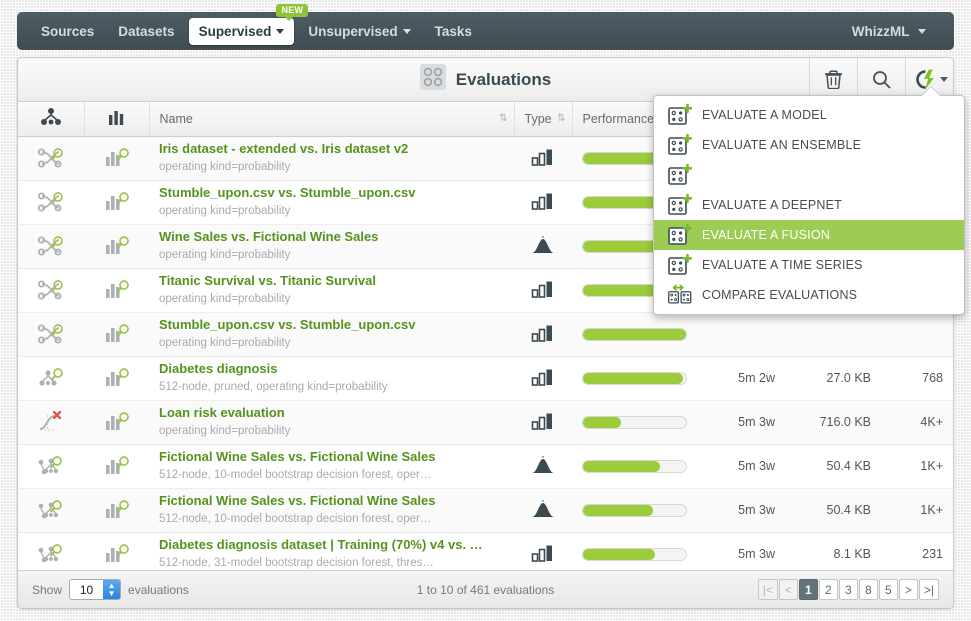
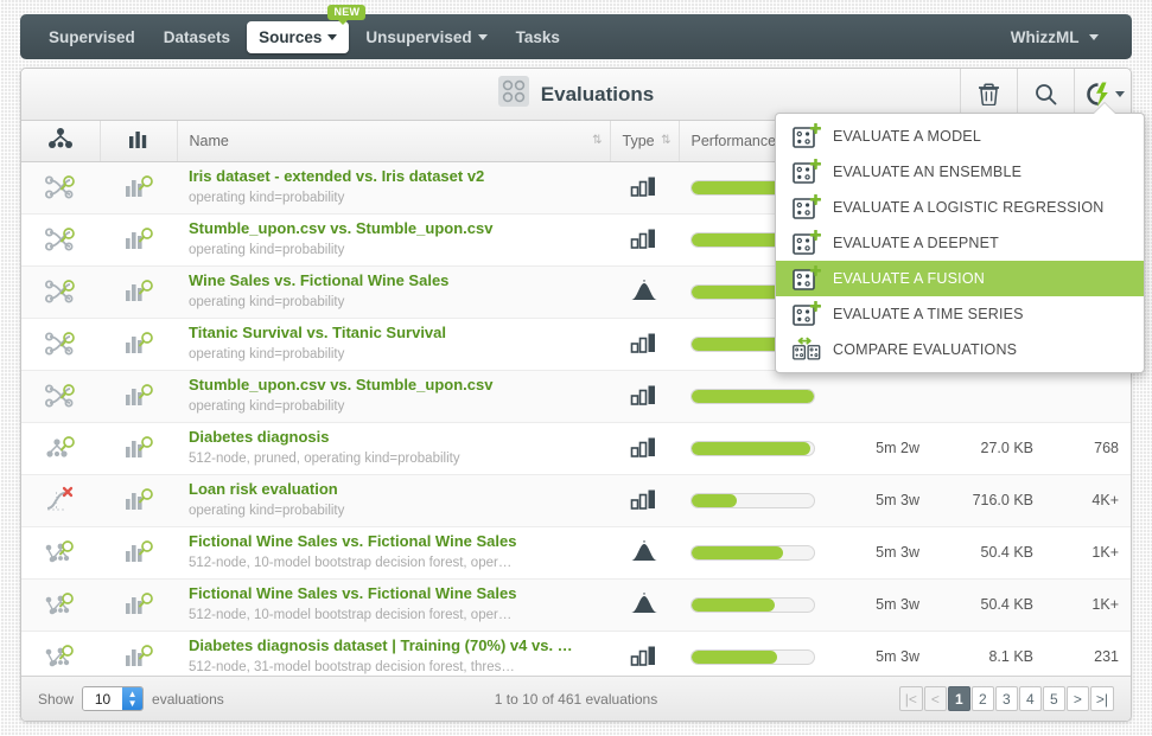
- Sources
+ Supervised
  Datasets
- Supervised
+ Sources
  NEW
  Unsupervised
  Tasks
  WhizzML
  Evaluations
  		Name ⇅	Type ⇅	Performance
  		Iris dataset - extended vs. Iris dataset v2operating kind=probability
  		Stumble_upon.csv vs. Stumble_upon.csvoperating kind=probability
  		Wine Sales vs. Fictional Wine Salesoperating kind=probability
  		Titanic Survival vs. Titanic Survivaloperating kind=probability
  		Stumble_upon.csv vs. Stumble_upon.csvoperating kind=probability
  		Diabetes diagnosis512-node, pruned, operating kind=probability			5m 2w	27.0 KB	768
  		Loan risk evaluationoperating kind=probability			5m 3w	716.0 KB	4K+
  		Fictional Wine Sales vs. Fictional Wine Sales512-node, 10-model bootstrap decision forest, oper…			5m 3w	50.4 KB	1K+
  		Fictional Wine Sales vs. Fictional Wine Sales512-node, 10-model bootstrap decision forest, oper…			5m 3w	50.4 KB	1K+
  		Diabetes diagnosis dataset | Training (70%) v4 vs. …512-node, 31-model bootstrap decision forest, thres…			5m 3w	8.1 KB	231
  Show
  10
  ▲
  ▼
  evaluations
  1 to 10 of 461 evaluations
  |<
  <
  1
  2
  3
- 8
+ 4
  5
  >
  >|
  EVALUATE A MODEL
  EVALUATE AN ENSEMBLE
+ EVALUATE A LOGISTIC REGRESSION
  EVALUATE A DEEPNET
  EVALUATE A FUSION
  EVALUATE A TIME SERIES
  COMPARE EVALUATIONS
